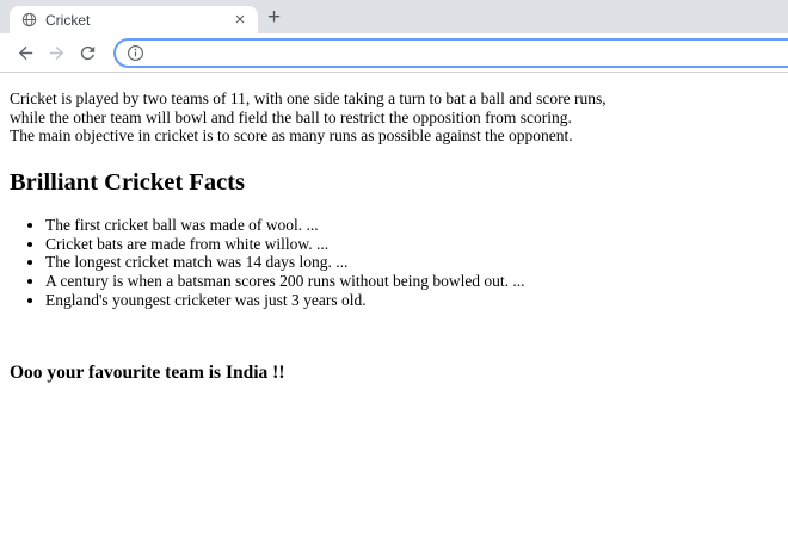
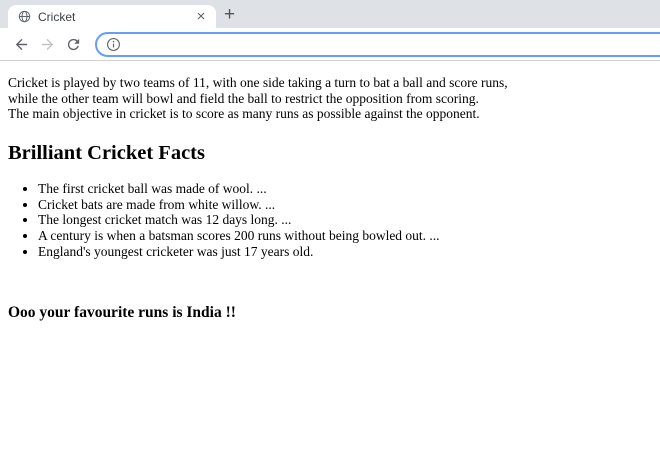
  Cricket
  ×
  +
  Cricket is played by two teams of 11, with one side taking a turn to bat a ball and score runs,
  while the other team will bowl and field the ball to restrict the opposition from scoring.
  The main objective in cricket is to score as many runs as possible against the opponent.
  Brilliant Cricket Facts
  The first cricket ball was made of wool. ...
  Cricket bats are made from white willow. ...
- The longest cricket match was 14 days long. ...
+ The longest cricket match was 12 days long. ...
  A century is when a batsman scores 200 runs without being bowled out. ...
- England's youngest cricketer was just 3 years old.
+ England's youngest cricketer was just 17 years old.
- Ooo your favourite team is India !!
+ Ooo your favourite runs is India !!
